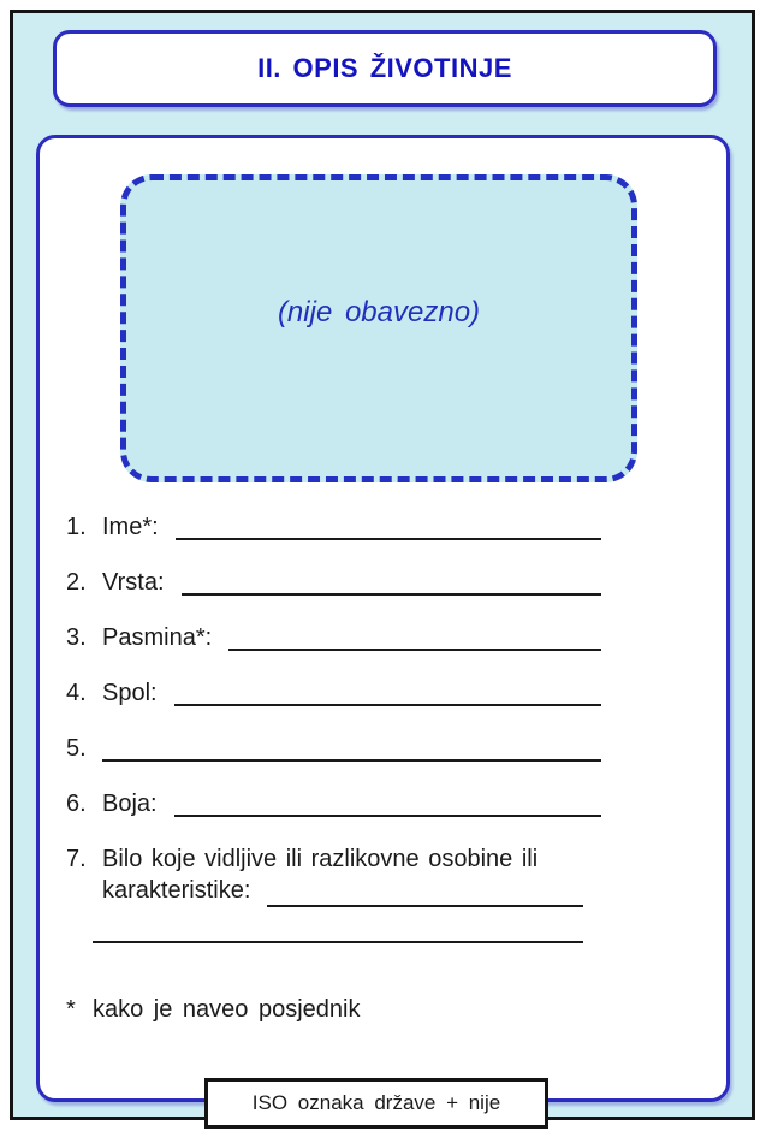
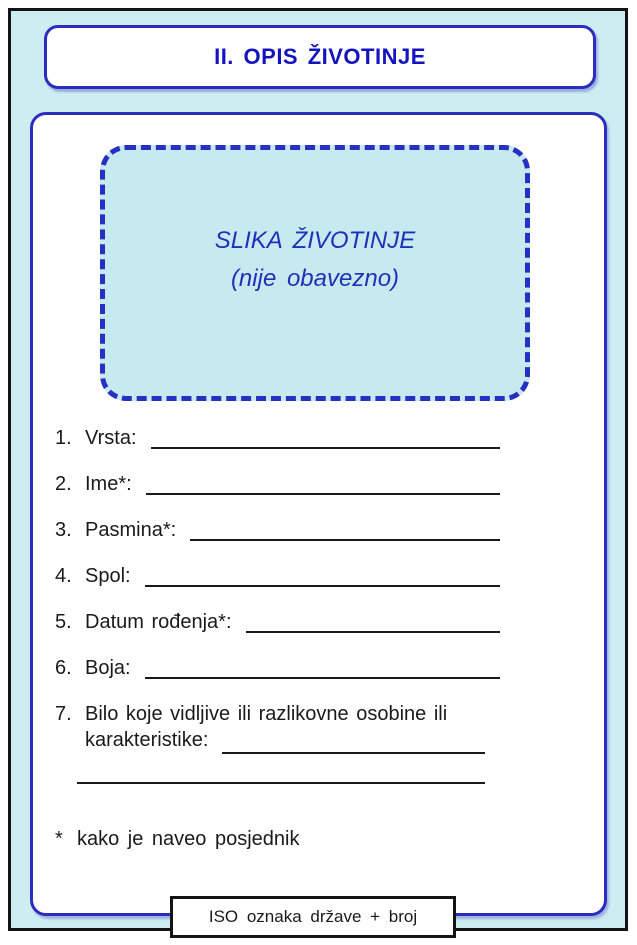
  II. OPIS ŽIVOTINJE
+ SLIKA ŽIVOTINJE
  (nije obavezno)
  1.
- Ime*:
+ Vrsta:
  2.
- Vrsta:
+ Ime*:
  3.
  Pasmina*:
  4.
  Spol:
  5.
+ Datum rođenja*:
  6.
  Boja:
  7.
  Bilo koje vidljive ili razlikovne osobine ili
  karakteristike:
  *
  kako je naveo posjednik
- ISO oznaka države + nije
+ ISO oznaka države + broj
